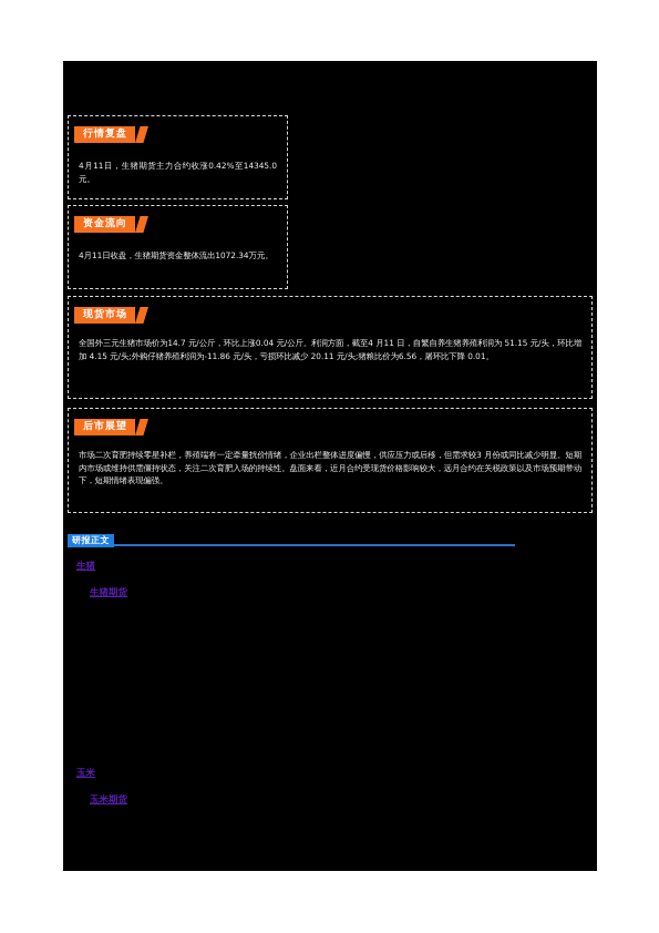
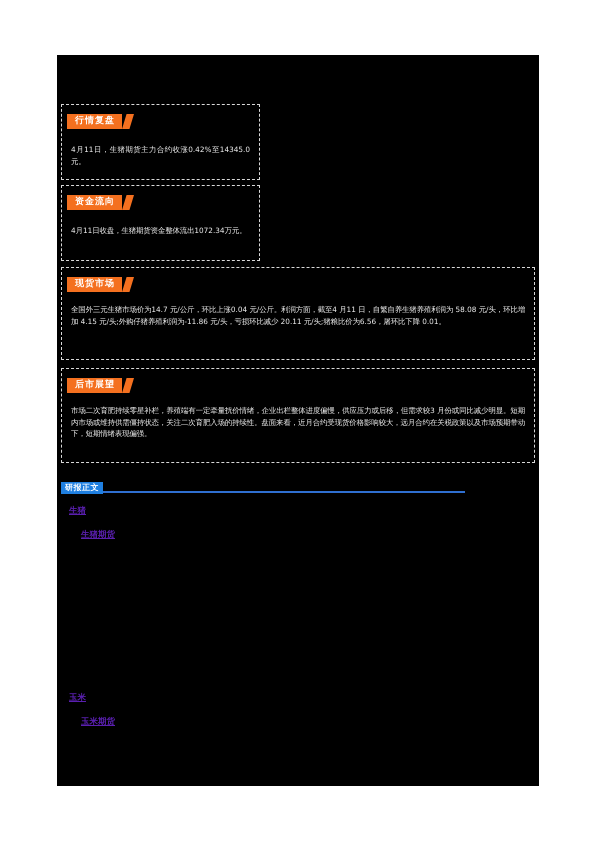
  行情复盘
  4月11日，生猪期货主力合约收涨0.42%至14345.0元。
  资金流向
  4月11日收盘，生猪期货资金整体流出1072.34万元。
  现货市场
- 全国外三元生猪市场价为14.7 元/公斤，环比上涨0.04 元/公斤。利润方面，截至4 月11 日，自繁自养生猪养殖利润为 51.15 元/头，环比增加 4.15 元/头;外购仔猪养殖利润为-11.86 元/头，亏损环比减少 20.11 元/头;猪粮比价为6.56，屠环比下降 0.01。
+ 全国外三元生猪市场价为14.7 元/公斤，环比上涨0.04 元/公斤。利润方面，截至4 月11 日，自繁自养生猪养殖利润为 58.08 元/头，环比增加 4.15 元/头;外购仔猪养殖利润为-11.86 元/头，亏损环比减少 20.11 元/头;猪粮比价为6.56，屠环比下降 0.01。
  后市展望
  市场二次育肥持续零星补栏，养殖端有一定牵量扰价情绪，企业出栏整体进度偏慢，供应压力或后移，但需求较3 月份或同比减少明显。短期内市场或维持供需僵持状态，关注二次育肥入场的持续性。盘面来看，近月合约受现货价格影响较大，远月合约在关税政策以及市场预期带动下，短期情绪表现偏强。
  研报正文
  生猪
  生猪期货
  玉米
  玉米期货
